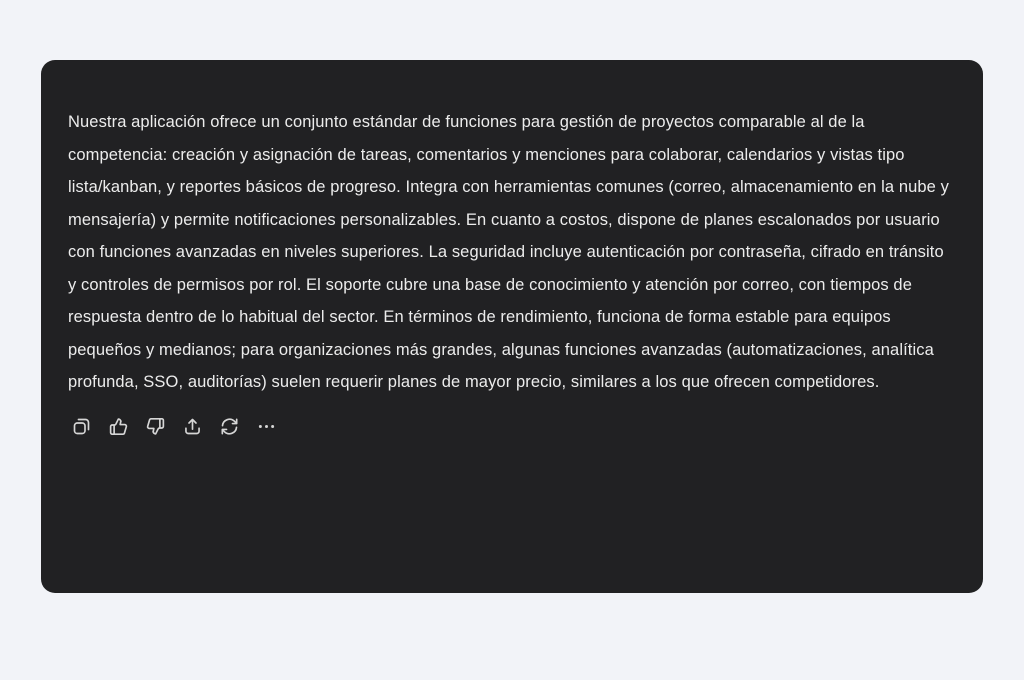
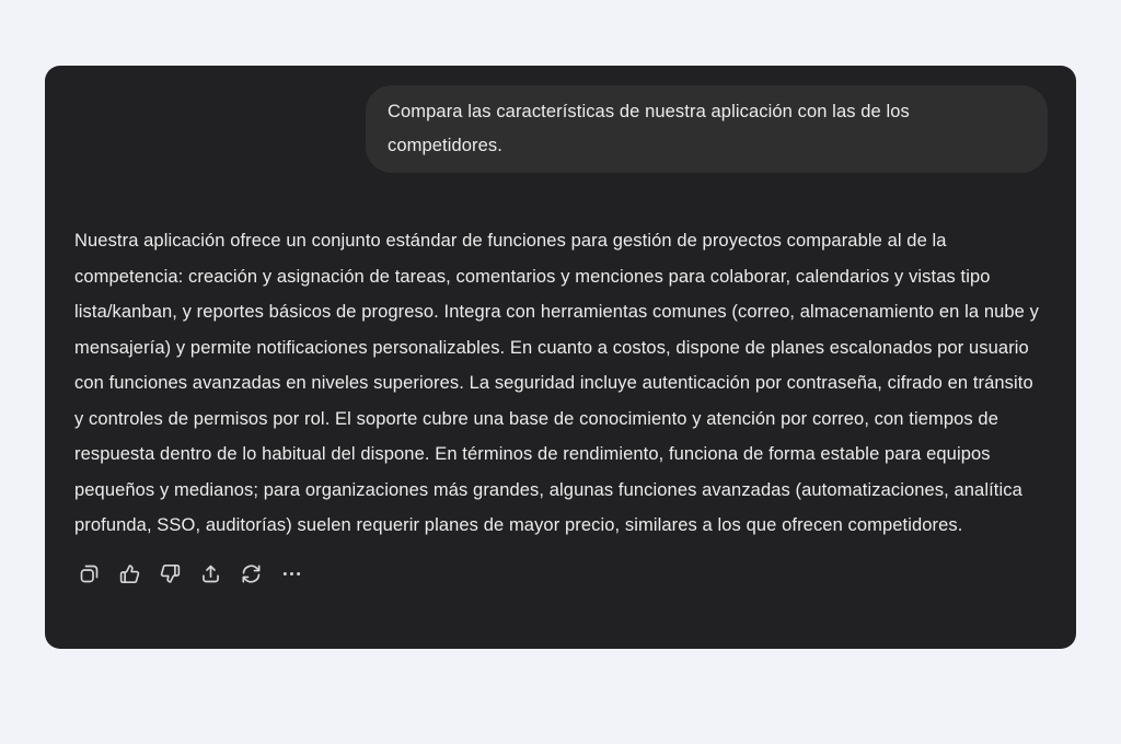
+ Compara las características de nuestra aplicación con las de los competidores.
- Nuestra aplicación ofrece un conjunto estándar de funciones para gestión de proyectos comparable al de la competencia: creación y asignación de tareas, comentarios y menciones para colaborar, calendarios y vistas tipo lista/kanban, y reportes básicos de progreso. Integra con herramientas comunes (correo, almacenamiento en la nube y mensajería) y permite notificaciones personalizables. En cuanto a costos, dispone de planes escalonados por usuario con funciones avanzadas en niveles superiores. La seguridad incluye autenticación por contraseña, cifrado en tránsito y controles de permisos por rol. El soporte cubre una base de conocimiento y atención por correo, con tiempos de respuesta dentro de lo habitual del sector. En términos de rendimiento, funciona de forma estable para equipos pequeños y medianos; para organizaciones más grandes, algunas funciones avanzadas (automatizaciones, analítica profunda, SSO, auditorías) suelen requerir planes de mayor precio, similares a los que ofrecen competidores.
+ Nuestra aplicación ofrece un conjunto estándar de funciones para gestión de proyectos comparable al de la competencia: creación y asignación de tareas, comentarios y menciones para colaborar, calendarios y vistas tipo lista/kanban, y reportes básicos de progreso. Integra con herramientas comunes (correo, almacenamiento en la nube y mensajería) y permite notificaciones personalizables. En cuanto a costos, dispone de planes escalonados por usuario con funciones avanzadas en niveles superiores. La seguridad incluye autenticación por contraseña, cifrado en tránsito y controles de permisos por rol. El soporte cubre una base de conocimiento y atención por correo, con tiempos de respuesta dentro de lo habitual del dispone. En términos de rendimiento, funciona de forma estable para equipos pequeños y medianos; para organizaciones más grandes, algunas funciones avanzadas (automatizaciones, analítica profunda, SSO, auditorías) suelen requerir planes de mayor precio, similares a los que ofrecen competidores.
